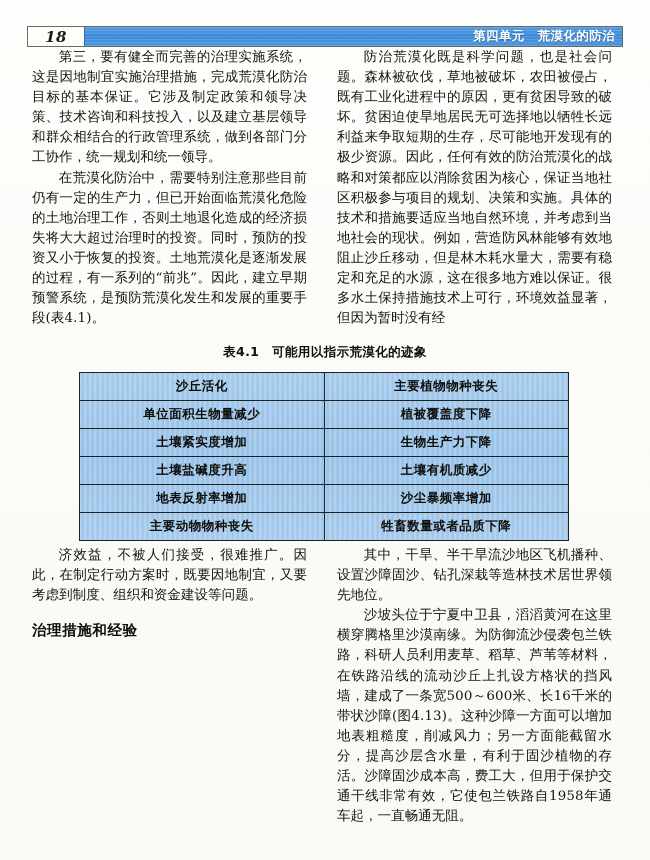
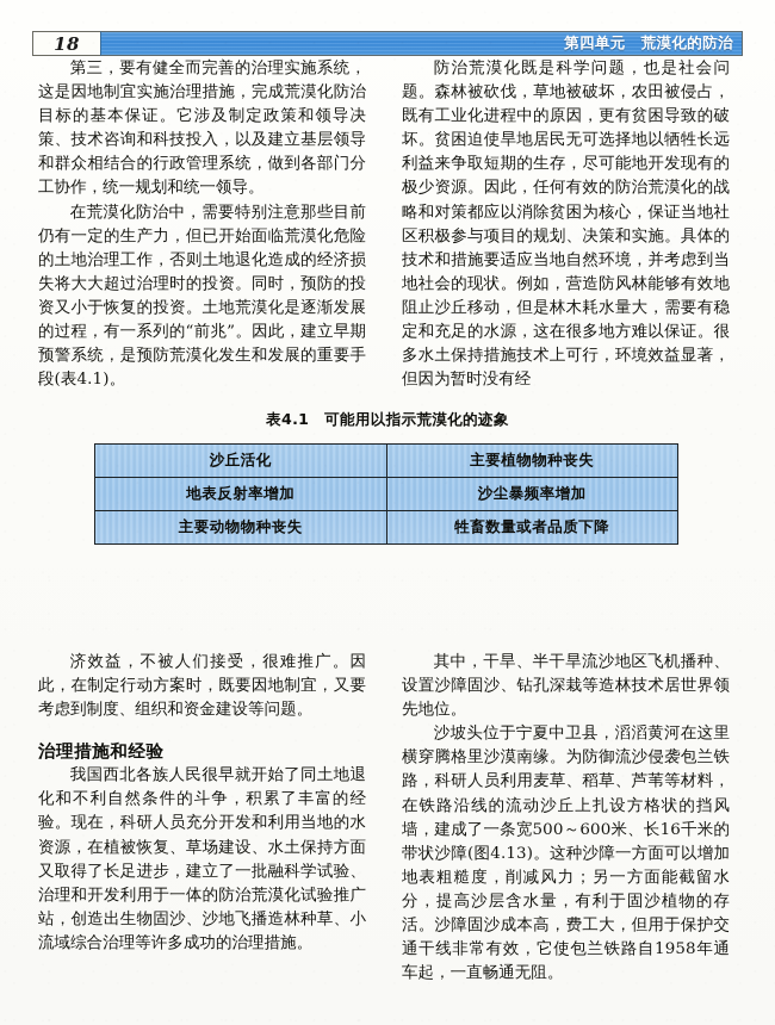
  18
  第四单元 荒漠化的防治
  第三，要有健全而完善的治理实施系统，这是因地制宜实施治理措施，完成荒漠化防治目标的基本保证。它涉及制定政策和领导决策、技术咨询和科技投入，以及建立基层领导和群众相结合的行政管理系统，做到各部门分工协作，统一规划和统一领导。
  在荒漠化防治中，需要特别注意那些目前仍有一定的生产力，但已开始面临荒漠化危险的土地治理工作，否则土地退化造成的经济损失将大大超过治理时的投资。同时，预防的投资又小于恢复的投资。土地荒漠化是逐渐发展的过程，有一系列的“前兆”。因此，建立早期预警系统，是预防荒漠化发生和发展的重要手段(表4.1)。
  防治荒漠化既是科学问题，也是社会问题。森林被砍伐，草地被破坏，农田被侵占，既有工业化进程中的原因，更有贫困导致的破坏。贫困迫使旱地居民无可选择地以牺牲长远利益来争取短期的生存，尽可能地开发现有的极少资源。因此，任何有效的防治荒漠化的战略和对策都应以消除贫困为核心，保证当地社区积极参与项目的规划、决策和实施。具体的技术和措施要适应当地自然环境，并考虑到当地社会的现状。例如，营造防风林能够有效地阻止沙丘移动，但是林木耗水量大，需要有稳定和充足的水源，这在很多地方难以保证。很多水土保持措施技术上可行，环境效益显著，但因为暂时没有经
  表4.1 可能用以指示荒漠化的迹象
  沙丘活化	主要植物物种丧失
- 单位面积生物量减少	植被覆盖度下降
- 土壤紧实度增加	生物生产力下降
- 土壤盐碱度升高	土壤有机质减少
  地表反射率增加	沙尘暴频率增加
  主要动物物种丧失	牲畜数量或者品质下降
  济效益，不被人们接受，很难推广。因此，在制定行动方案时，既要因地制宜，又要考虑到制度、组织和资金建设等问题。
  治理措施和经验
+ 我国西北各族人民很早就开始了同土地退化和不利自然条件的斗争，积累了丰富的经验。现在，科研人员充分开发和利用当地的水资源，在植被恢复、草场建设、水土保持方面又取得了长足进步，建立了一批融科学试验、治理和开发利用于一体的防治荒漠化试验推广站，创造出生物固沙、沙地飞播造林种草、小流域综合治理等许多成功的治理措施。
  其中，干旱、半干旱流沙地区飞机播种、设置沙障固沙、钻孔深栽等造林技术居世界领先地位。
  沙坡头位于宁夏中卫县，滔滔黄河在这里横穿腾格里沙漠南缘。为防御流沙侵袭包兰铁路，科研人员利用麦草、稻草、芦苇等材料，在铁路沿线的流动沙丘上扎设方格状的挡风墙，建成了一条宽500～600米、长16千米的带状沙障(图4.13)。这种沙障一方面可以增加地表粗糙度，削减风力；另一方面能截留水分，提高沙层含水量，有利于固沙植物的存活。沙障固沙成本高，费工大，但用于保护交通干线非常有效，它使包兰铁路自1958年通车起，一直畅通无阻。
